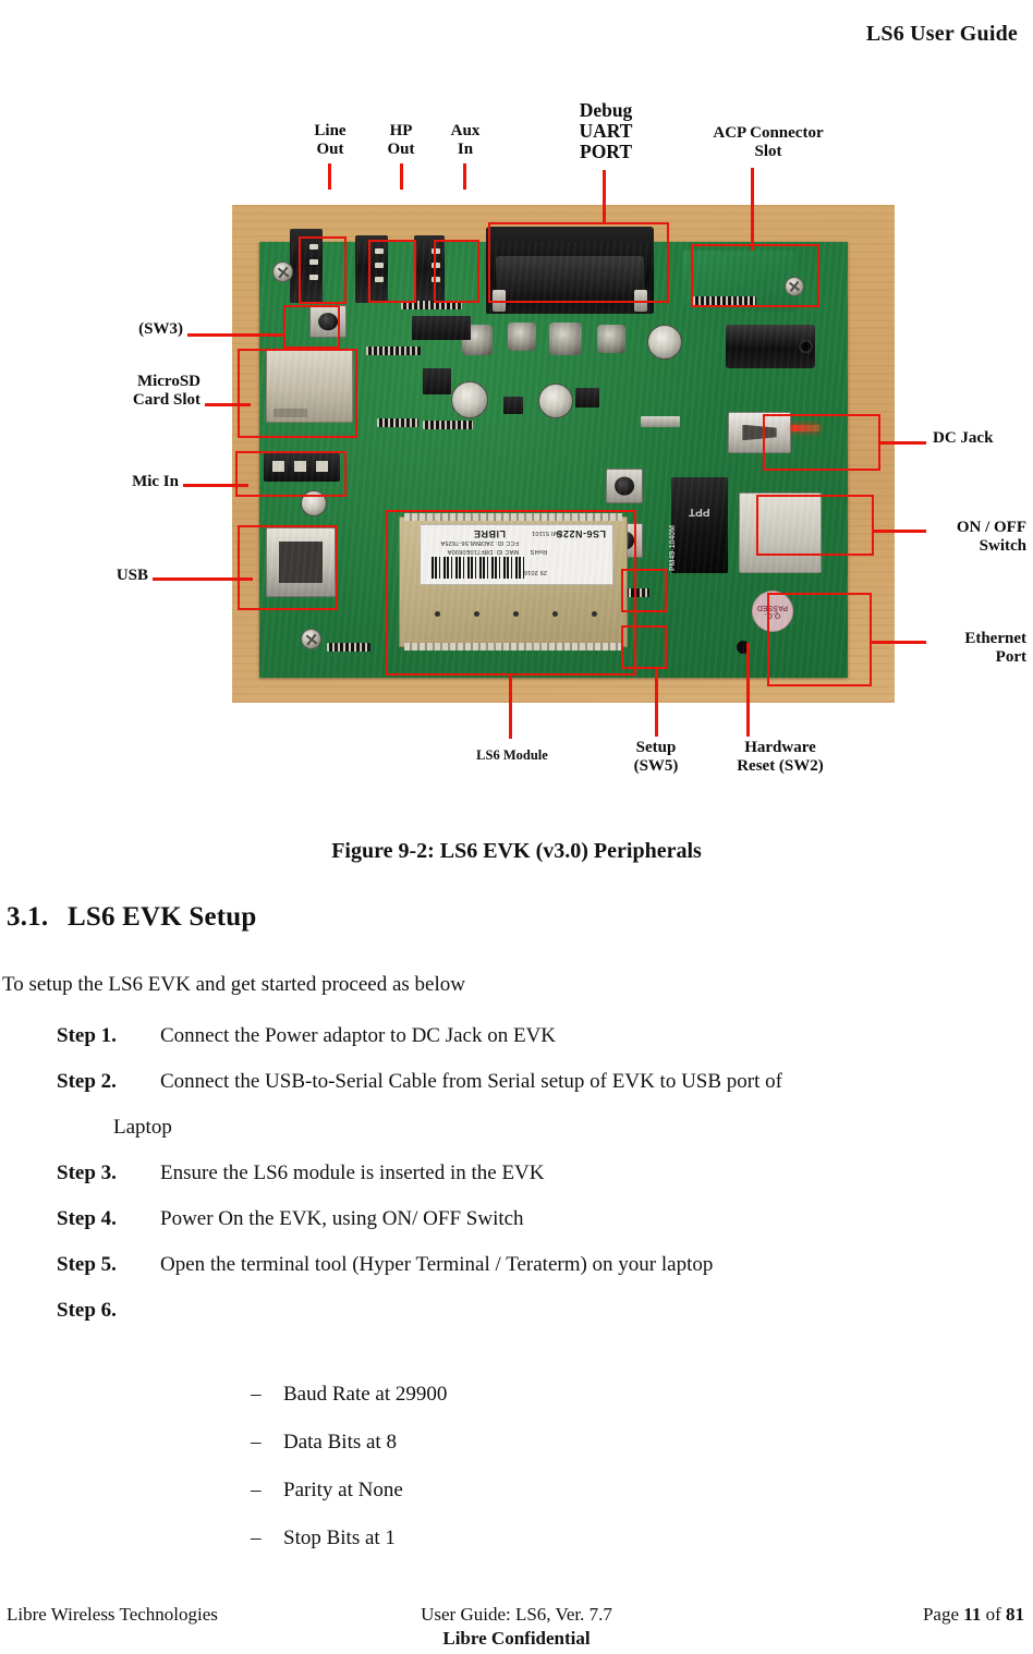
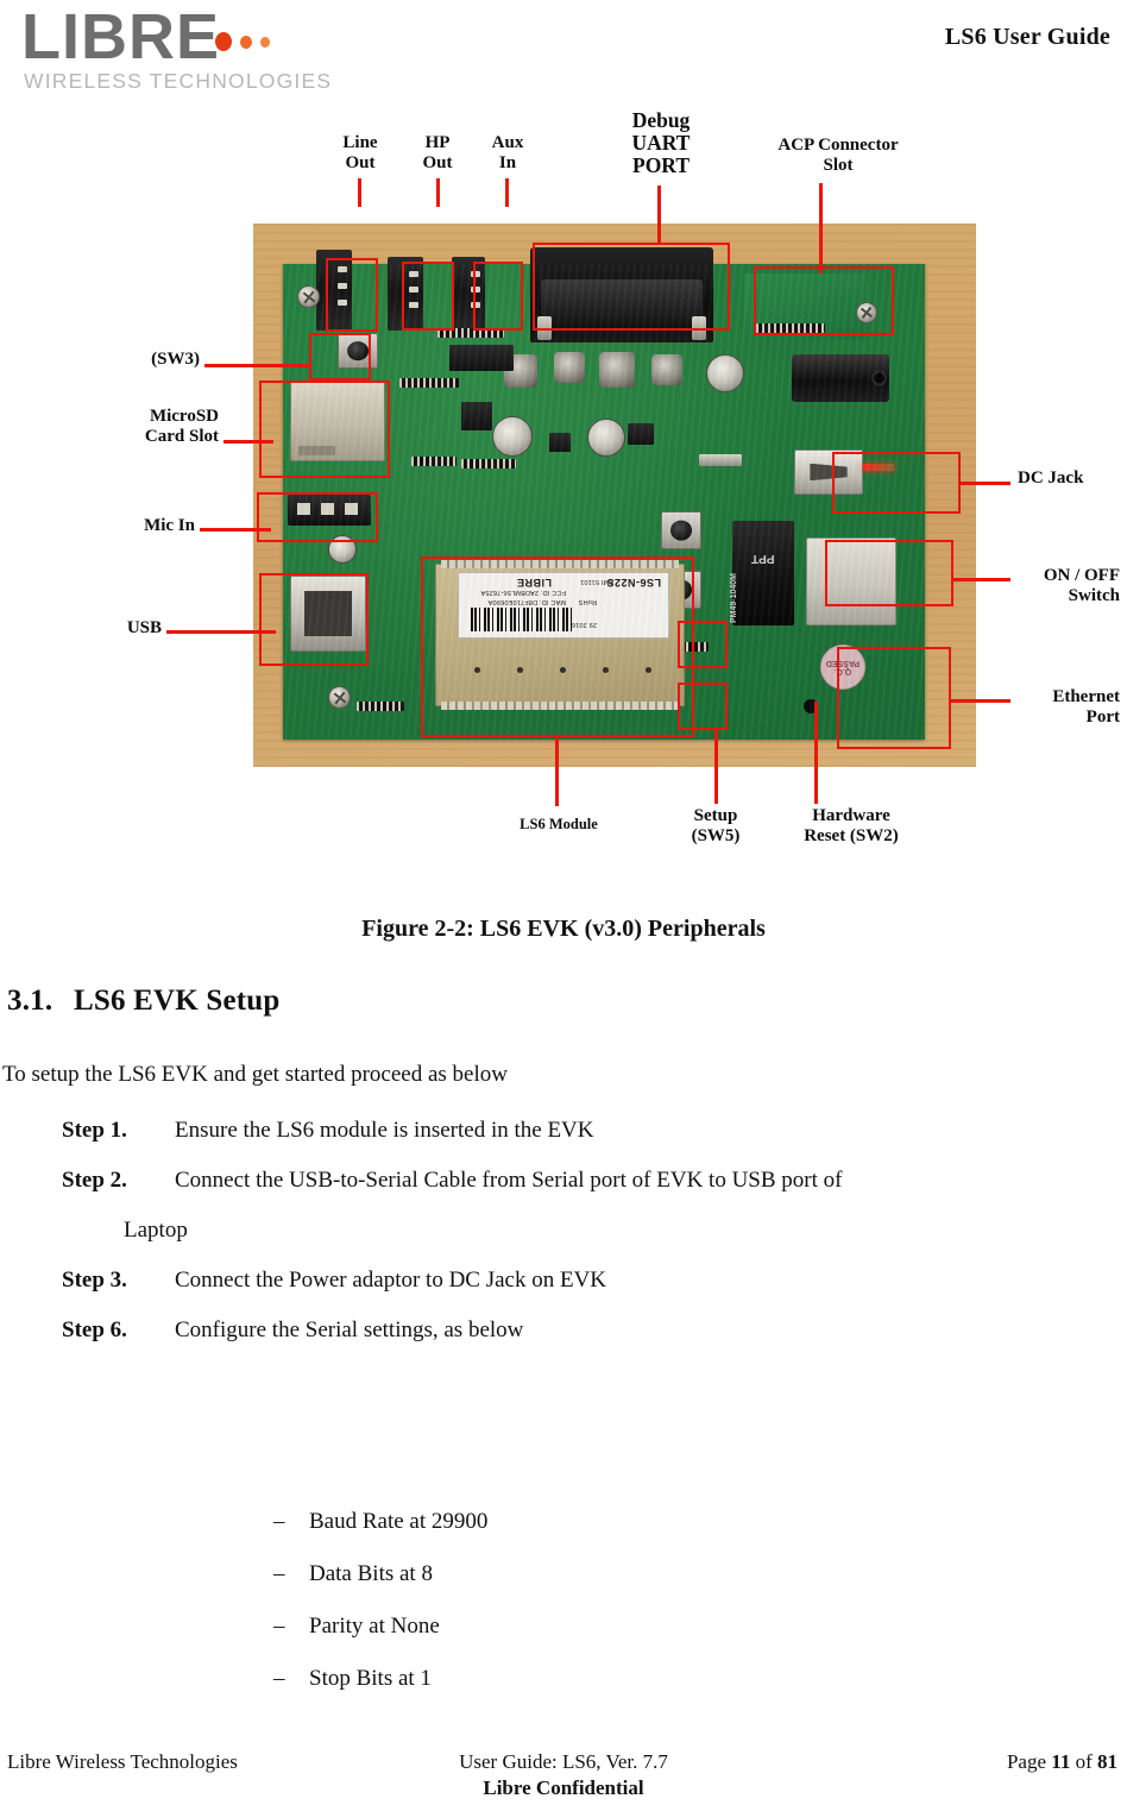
+ LIBRE
+ WIRELESS TECHNOLOGIES
  LS6 User Guide
  Line
  Out
  HP
  Out
  Aux
  In
  Debug
  UART
  PORT
  ACP Connector
  Slot
  (SW3)
  MicroSD
  Card Slot
  Mic In
  USB
  DC Jack
  ON / OFF
  Switch
  Ethernet
  Port
  LS6 Module
  Setup
  (SW5)
  Hardware
  Reset (SW2)
- Figure 9-2: LS6 EVK (v3.0) Peripherals
+ Figure 2-2: LS6 EVK (v3.0) Peripherals
  3.1. LS6 EVK Setup
  To setup the LS6 EVK and get started proceed as below
  Step 1.
- Connect the Power adaptor to DC Jack on EVK
+ Ensure the LS6 module is inserted in the EVK
  Step 2.
- Connect the USB-to-Serial Cable from Serial setup of EVK to USB port of
+ Connect the USB-to-Serial Cable from Serial port of EVK to USB port of
  Laptop
  Step 3.
- Ensure the LS6 module is inserted in the EVK
+ Connect the Power adaptor to DC Jack on EVK
- Step 4.
- Power On the EVK, using ON/ OFF Switch
- Step 5.
- Open the terminal tool (Hyper Terminal / Teraterm) on your laptop
  Step 6.
+ Configure the Serial settings, as below
  –
  Baud Rate at 29900
  –
  Data Bits at 8
  –
  Parity at None
  –
  Stop Bits at 1
  Libre Wireless Technologies
  User Guide: LS6, Ver. 7.7
  Libre Confidential
  Page 11 of 81
